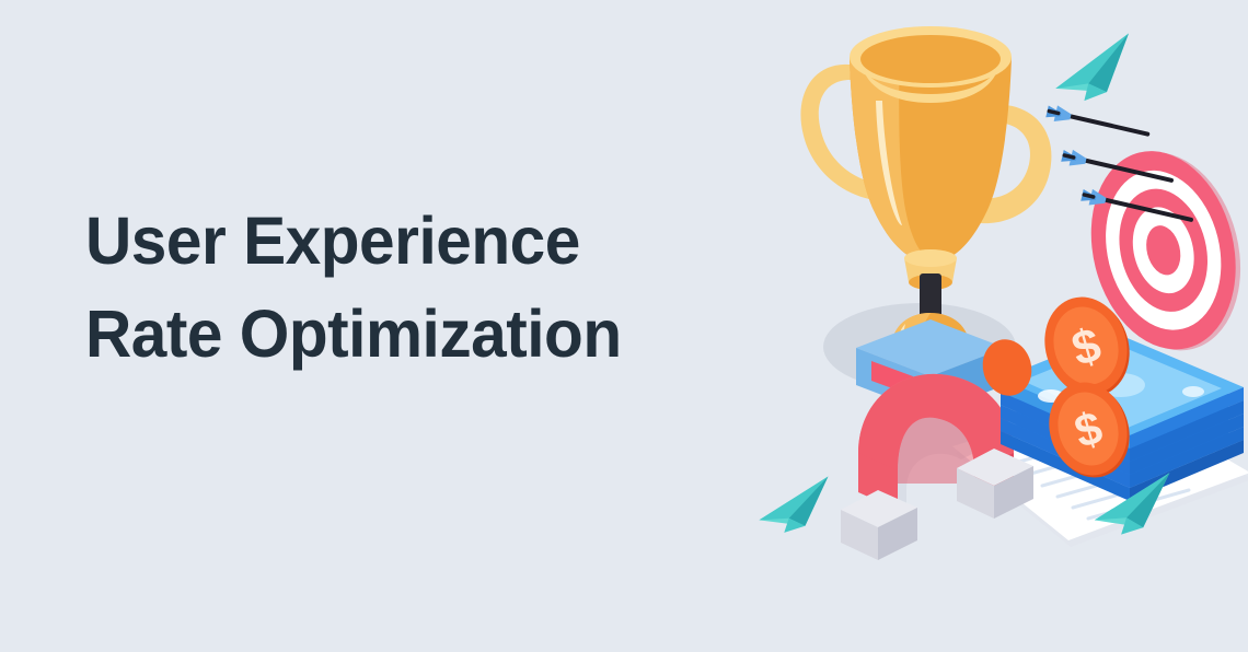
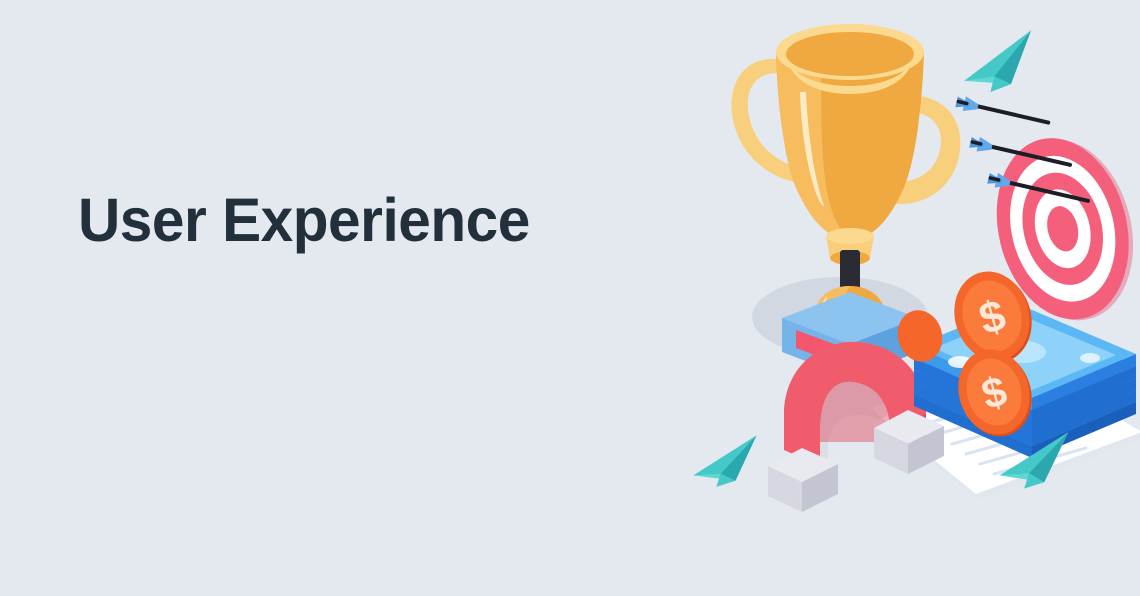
  User Experience
- Rate Optimization
